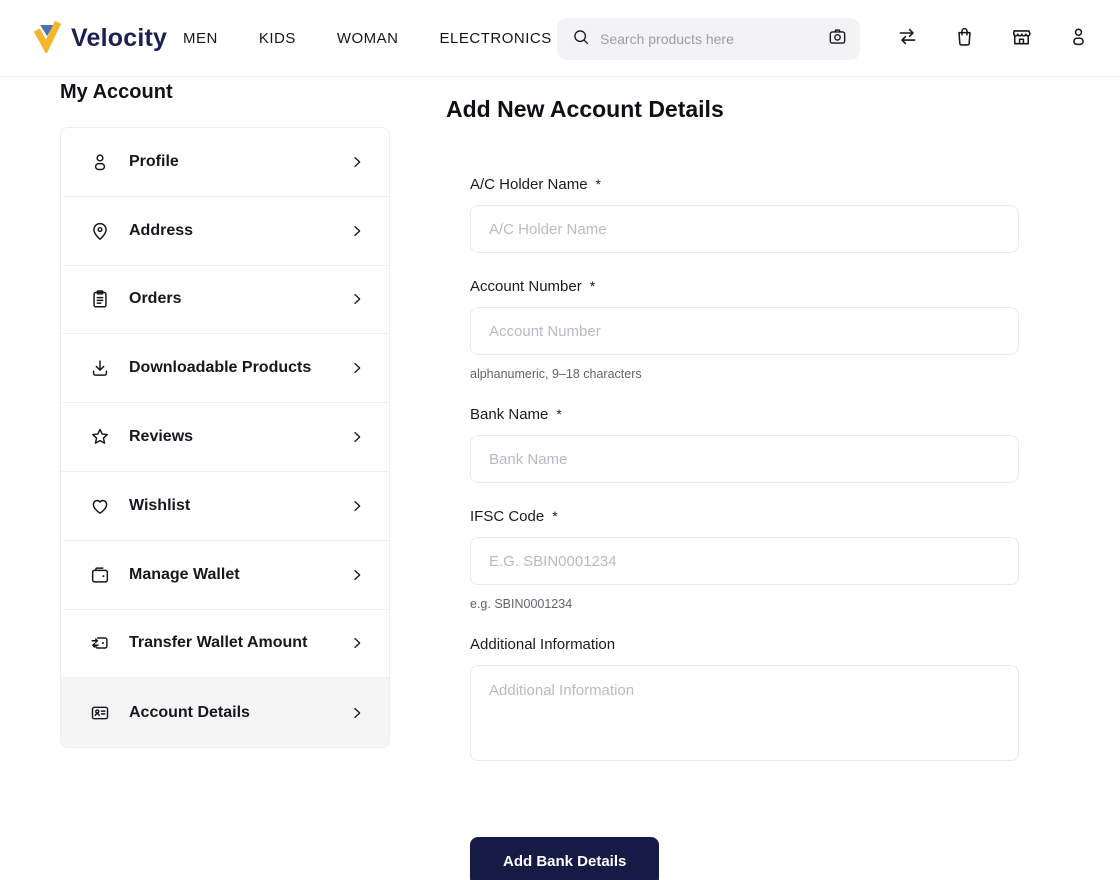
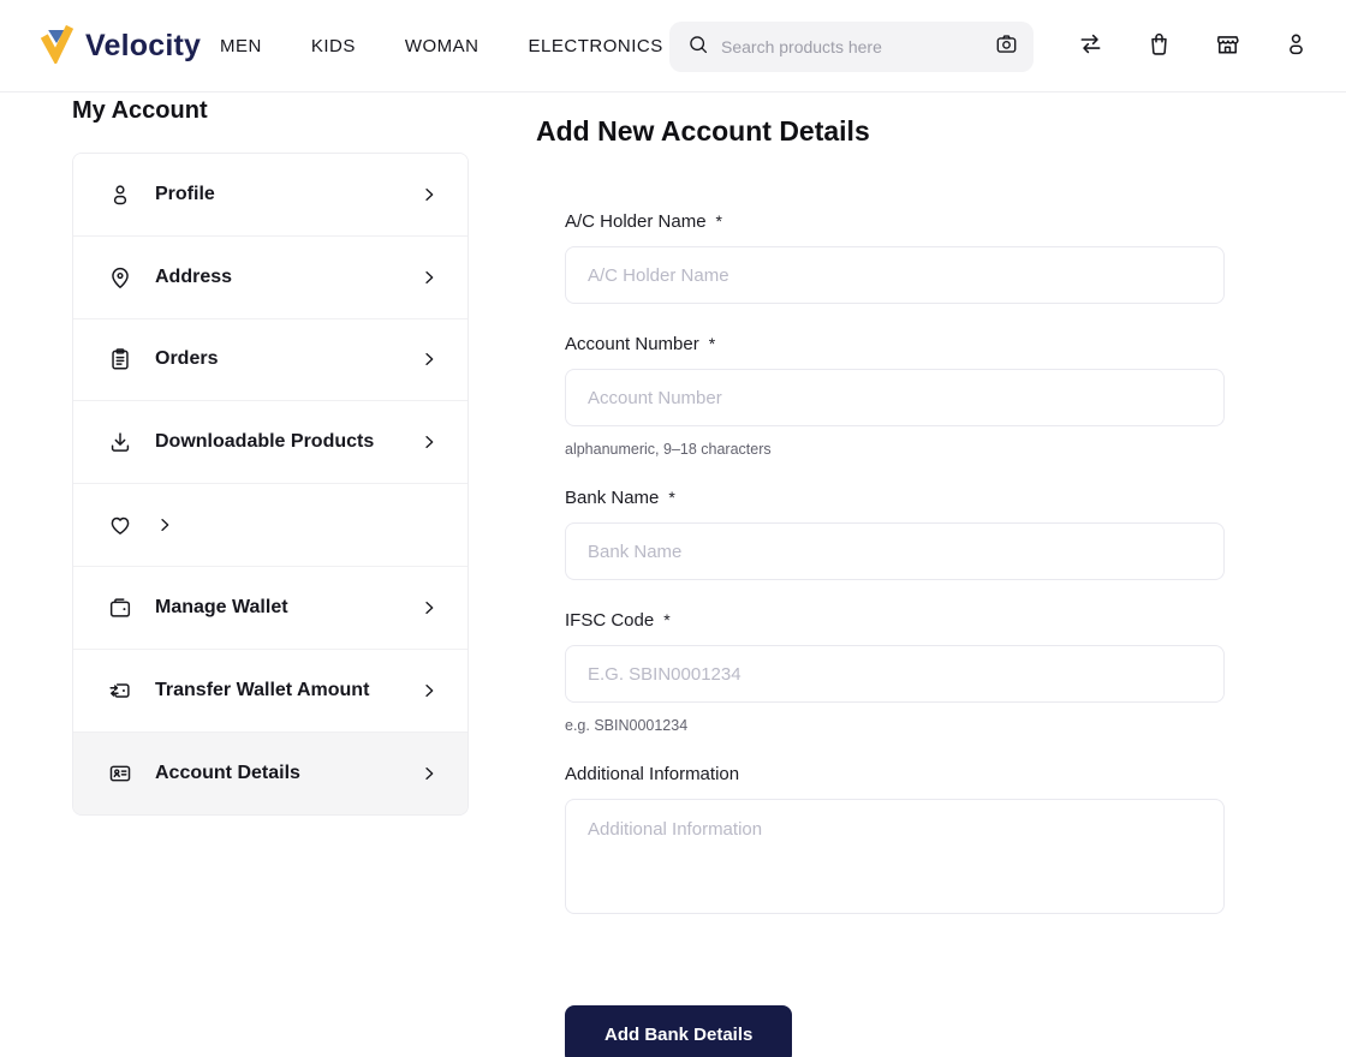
  Velocity
  MEN
  KIDS
  WOMAN
  ELECTRONICS
  Search products here
  My Account
  Profile
  Address
  Orders
  Downloadable Products
- Reviews
- Wishlist
  Manage Wallet
  Transfer Wallet Amount
  Account Details
  Add New Account Details
  A/C Holder Name
  *
  A/C Holder Name
  Account Number
  *
  Account Number
  alphanumeric, 9–18 characters
  Bank Name
  *
  Bank Name
  IFSC Code
  *
  E.G. SBIN0001234
  e.g. SBIN0001234
  Additional Information
  Additional Information
  Add Bank Details
